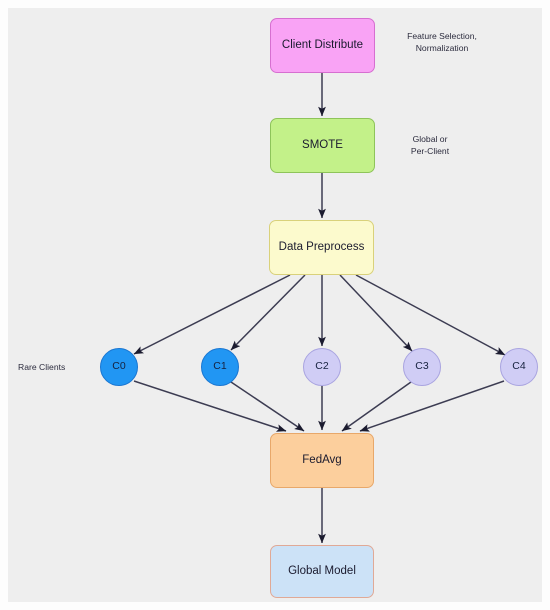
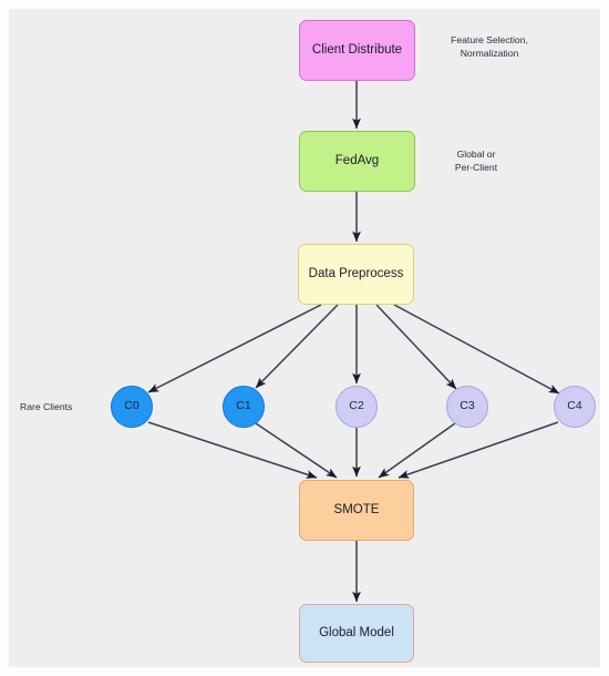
  Client Distribute
- SMOTE
+ FedAvg
  Data Preprocess
- FedAvg
+ SMOTE
  Global Model
  C0
  C1
  C2
  C3
  C4
  Feature Selection,
  Normalization
  Global or
  Per-Client
  Rare Clients
